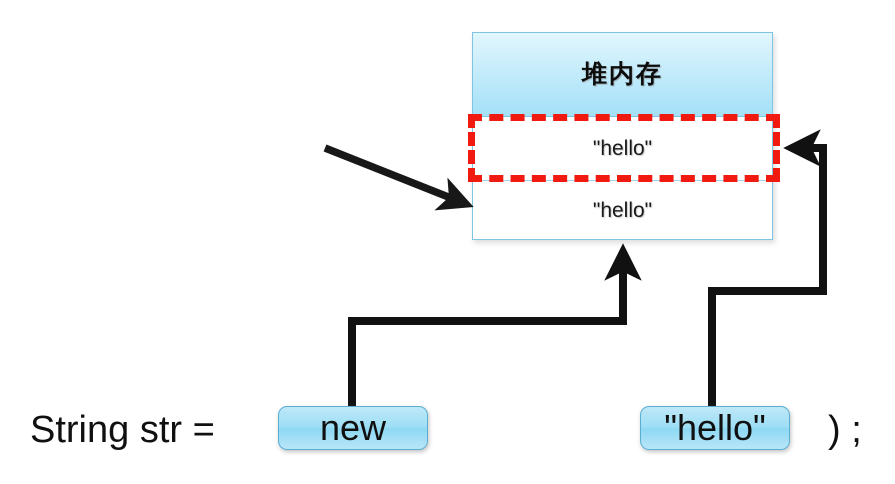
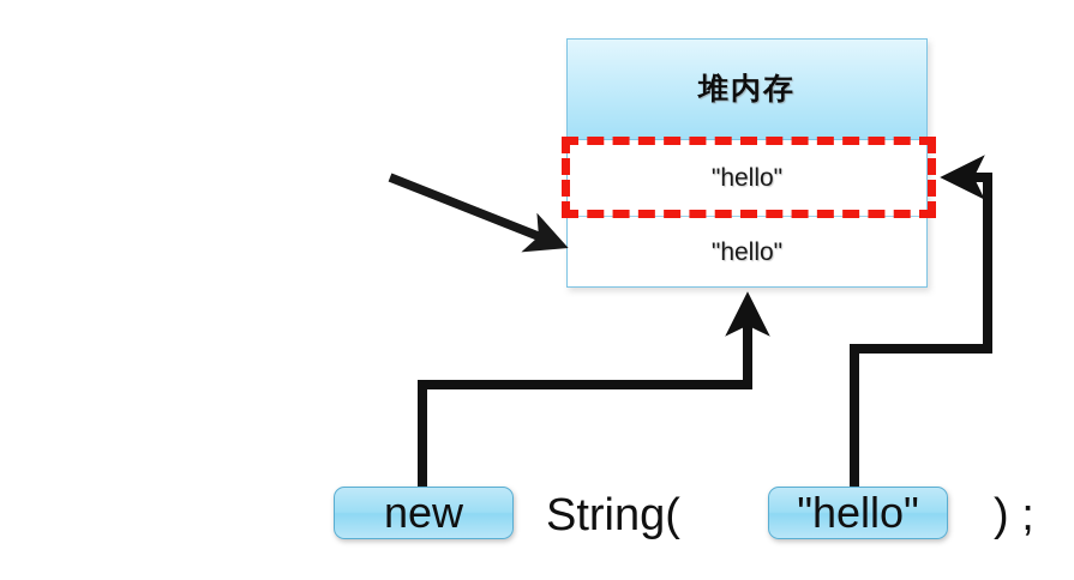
  堆内存
  "hello"
  "hello"
- String str =
  new
+ String(
  "hello"
  ) ;
